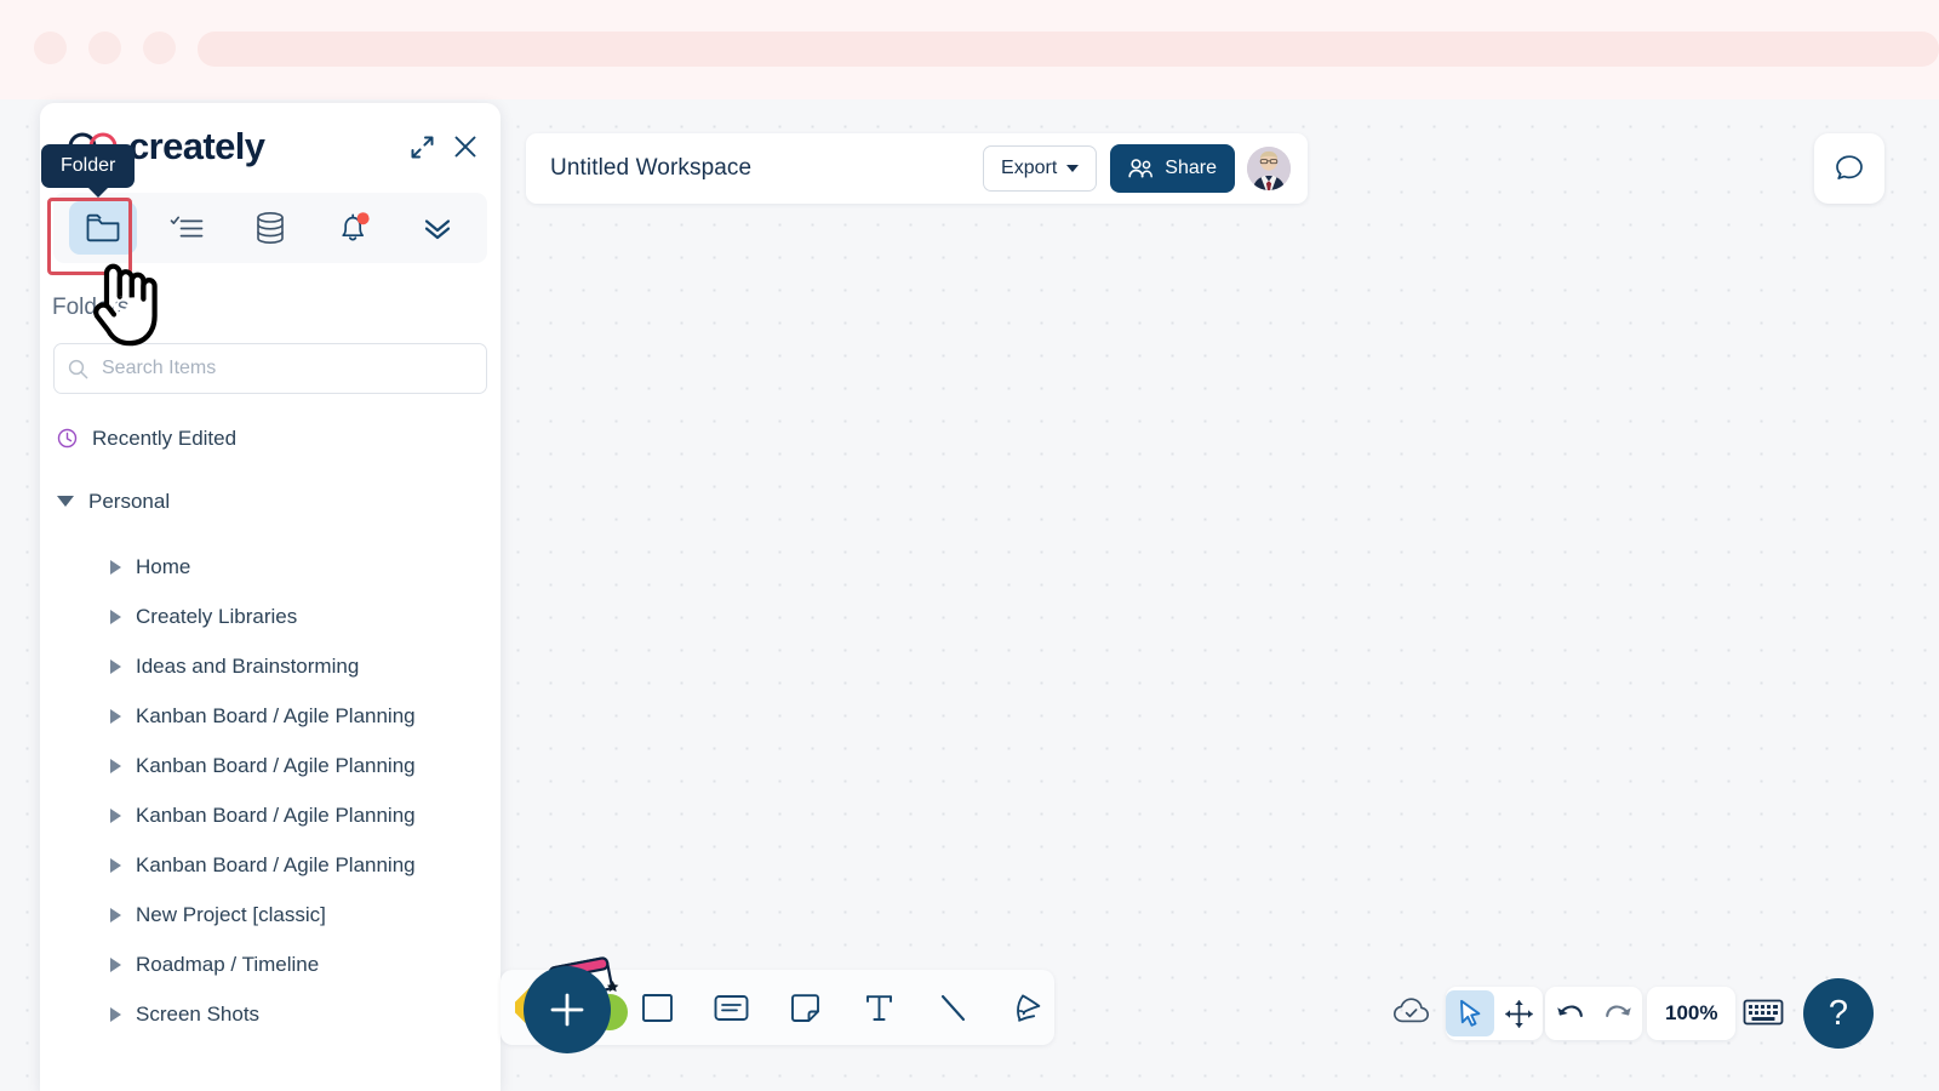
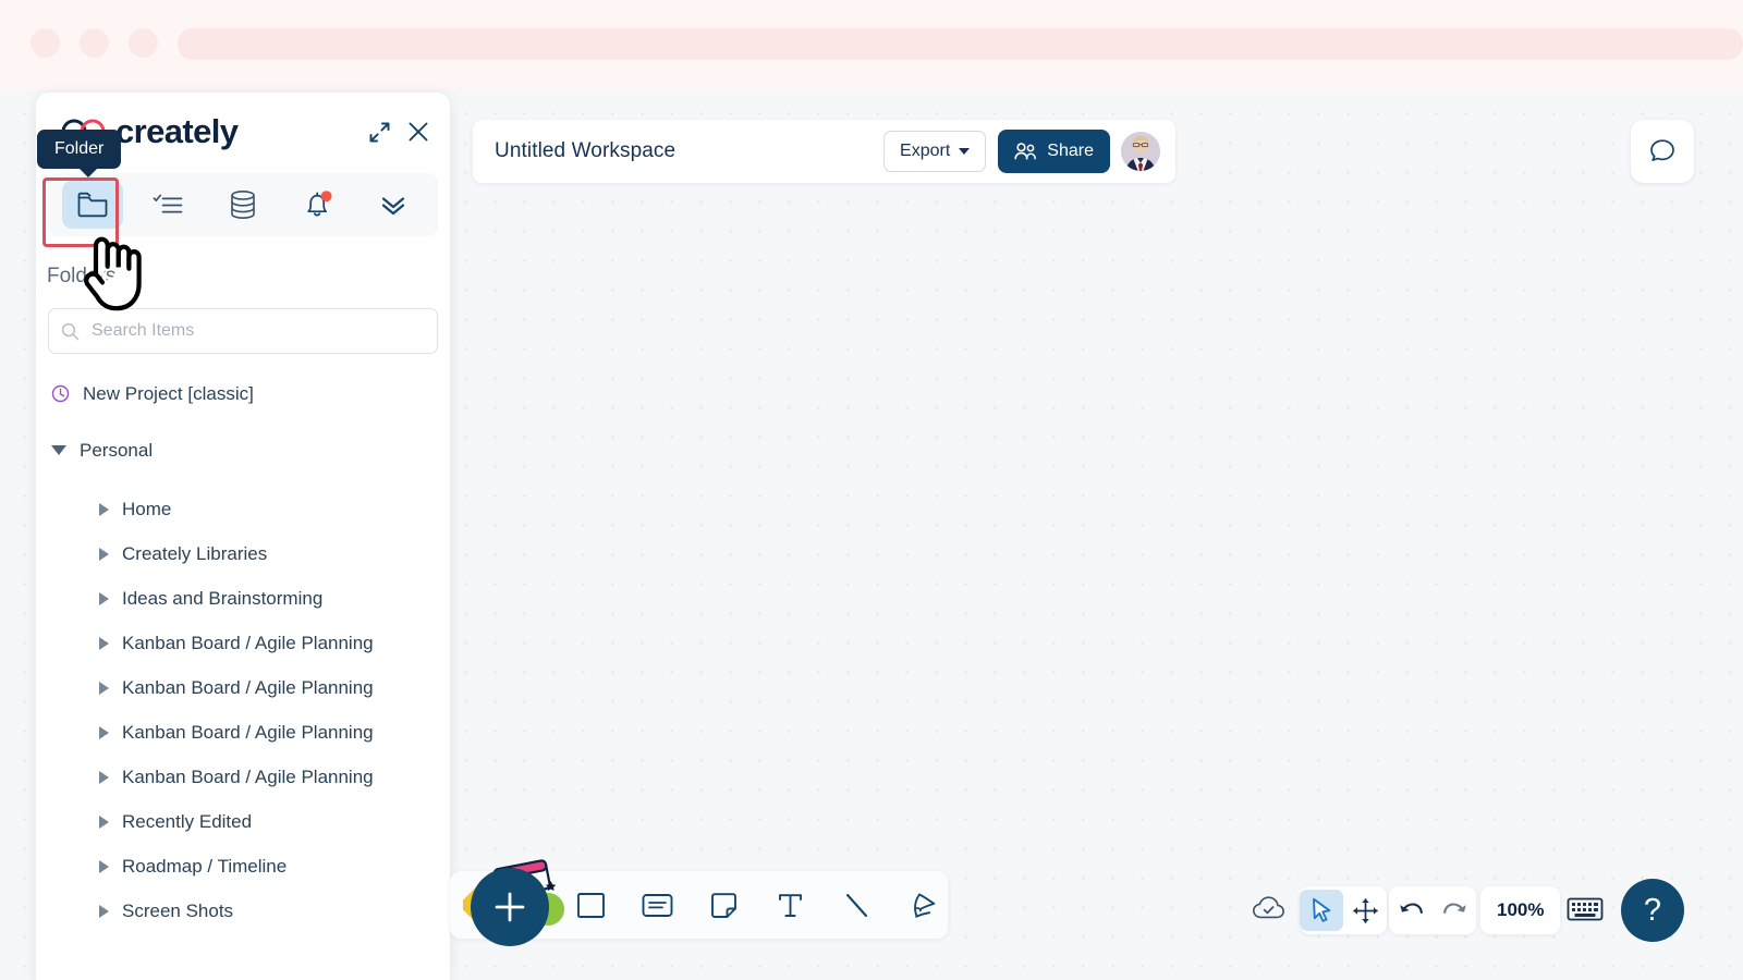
  Untitled Workspace
  Export
  Share
  creately
  Foldrs
  Search Items
- Recently Edited
+ New Project [classic]
  Personal
  Home
  Creately Libraries
  Ideas and Brainstorming
  Kanban Board / Agile Planning
  Kanban Board / Agile Planning
  Kanban Board / Agile Planning
  Kanban Board / Agile Planning
- New Project [classic]
+ Recently Edited
  Roadmap / Timeline
  Screen Shots
  Folder
  100%
  ?
